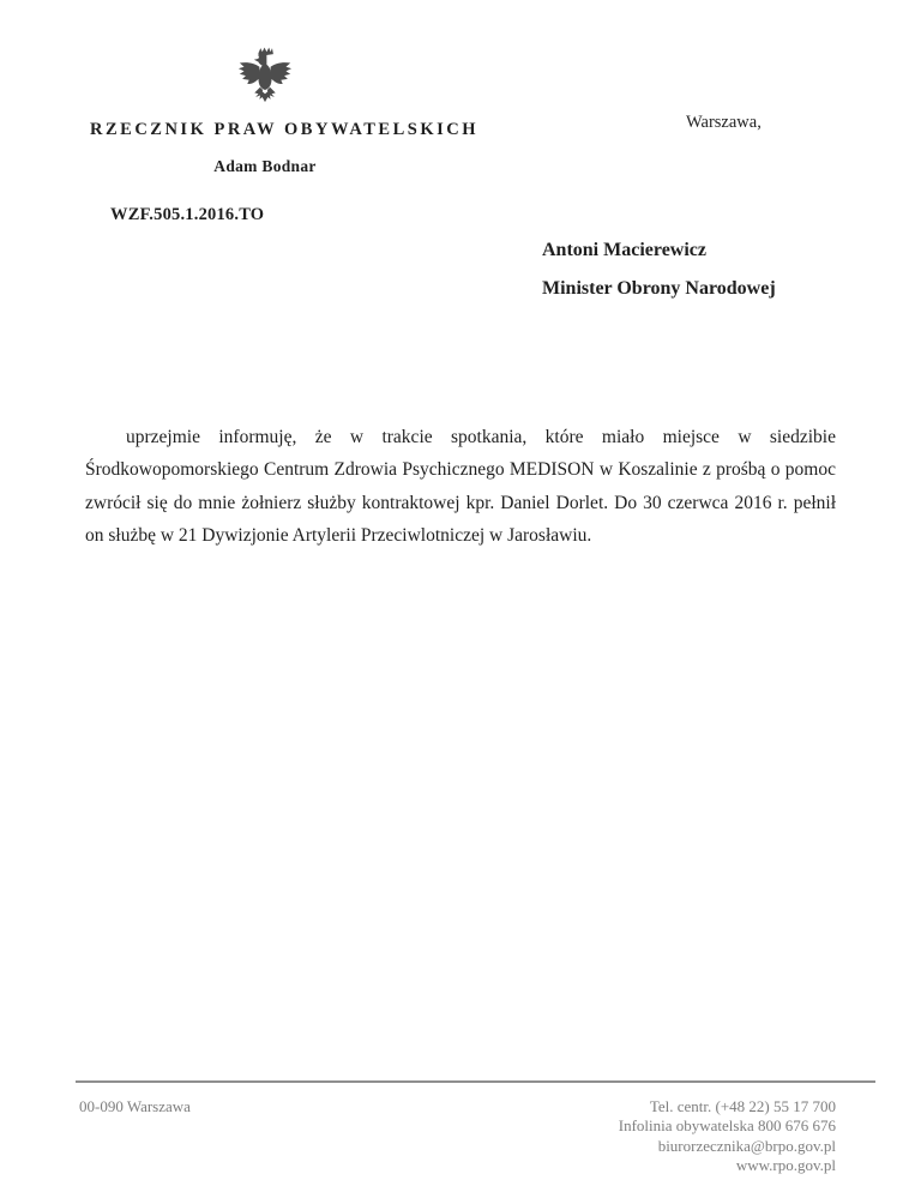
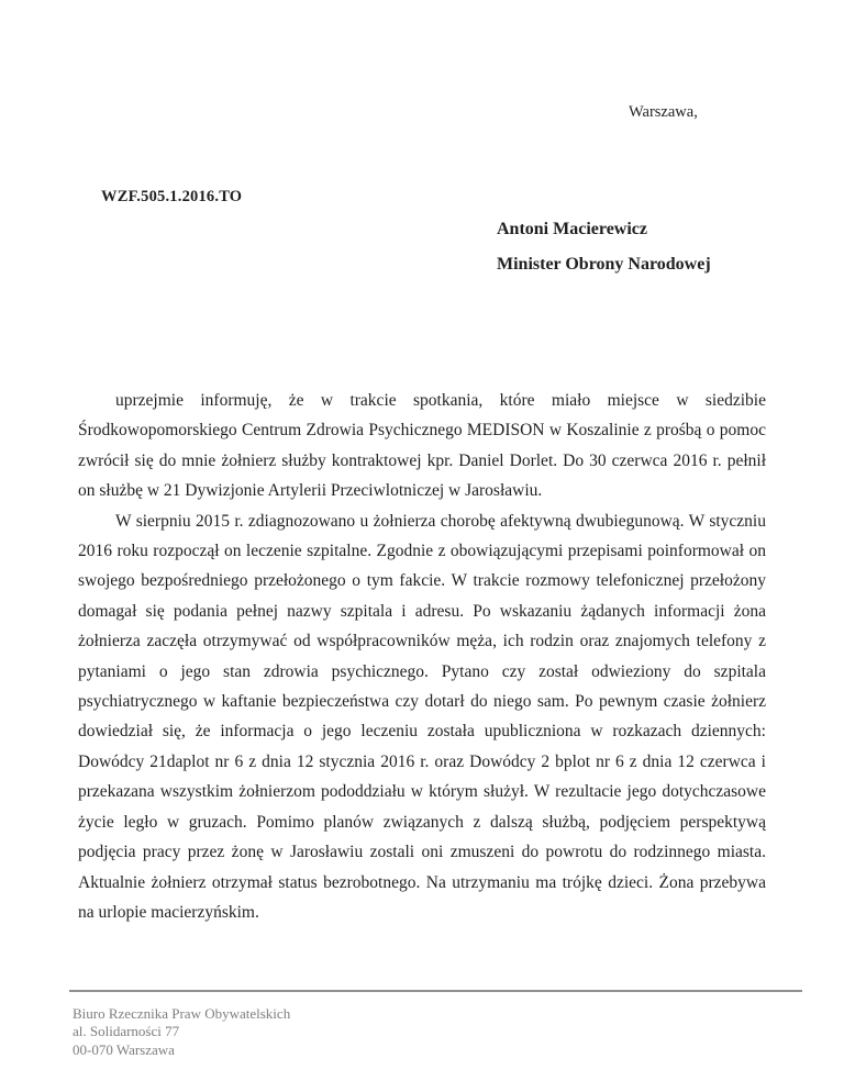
- RZECZNIK PRAW OBYWATELSKICH
- Adam Bodnar
  Warszawa,
  WZF.505.1.2016.TO
  Antoni Macierewicz
  Minister Obrony Narodowej
  uprzejmie informuję, że w trakcie spotkania, które miało miejsce w siedzibie Środkowopomorskiego Centrum Zdrowia Psychicznego MEDISON w Koszalinie z prośbą o pomoc zwrócił się do mnie żołnierz służby kontraktowej kpr. Daniel Dorlet. Do 30 czerwca 2016 r. pełnił on służbę w 21 Dywizjonie Artylerii Przeciwlotniczej w Jarosławiu.
+ W sierpniu 2015 r. zdiagnozowano u żołnierza chorobę afektywną dwubiegunową. W styczniu 2016 roku rozpoczął on leczenie szpitalne. Zgodnie z obowiązującymi przepisami poinformował on swojego bezpośredniego przełożonego o tym fakcie. W trakcie rozmowy telefonicznej przełożony domagał się podania pełnej nazwy szpitala i adresu. Po wskazaniu żądanych informacji żona żołnierza zaczęła otrzymywać od współpracowników męża, ich rodzin oraz znajomych telefony z pytaniami o jego stan zdrowia psychicznego. Pytano czy został odwieziony do szpitala psychiatrycznego w kaftanie bezpieczeństwa czy dotarł do niego sam. Po pewnym czasie żołnierz dowiedział się, że informacja o jego leczeniu została upubliczniona w rozkazach dziennych: Dowódcy 21daplot nr 6 z dnia 12 stycznia 2016 r. oraz Dowódcy 2 bplot nr 6 z dnia 12 czerwca i przekazana wszystkim żołnierzom pododdziału w którym służył. W rezultacie jego dotychczasowe życie legło w gruzach. Pomimo planów związanych z dalszą służbą, podjęciem perspektywą podjęcia pracy przez żonę w Jarosławiu zostali oni zmuszeni do powrotu do rodzinnego miasta. Aktualnie żołnierz otrzymał status bezrobotnego. Na utrzymaniu ma trójkę dzieci. Żona przebywa na urlopie macierzyńskim.
+ Biuro Rzecznika Praw Obywatelskich
+ al. Solidarności 77
- 00-090 Warszawa
+ 00-070 Warszawa
- Tel. centr. (+48 22) 55 17 700
- Infolinia obywatelska 800 676 676
- biurorzecznika@brpo.gov.pl
- www.rpo.gov.pl
